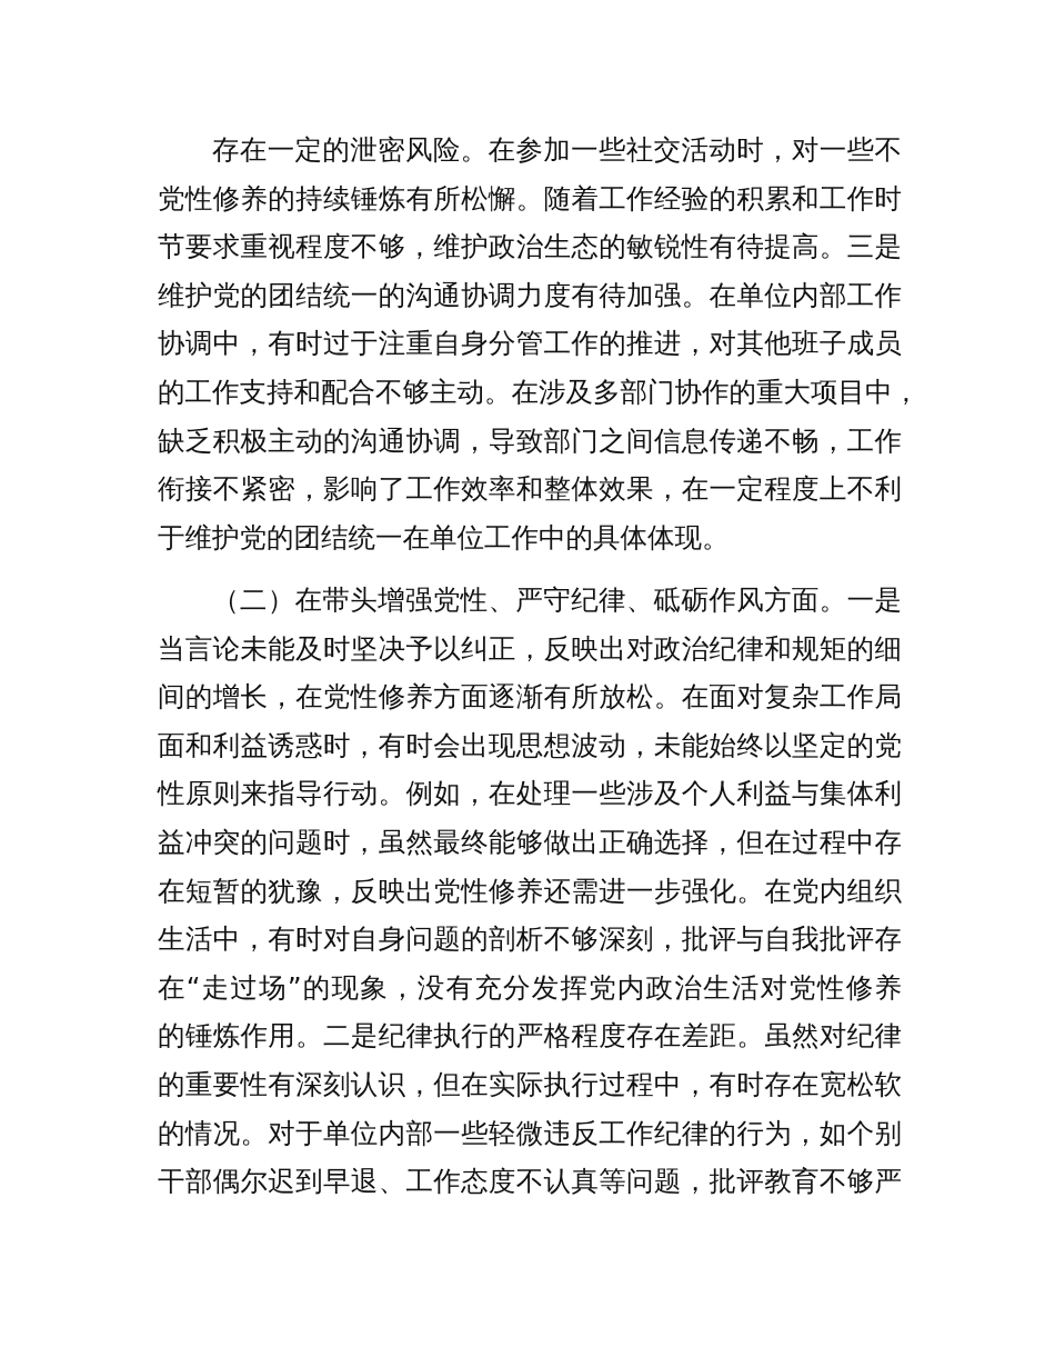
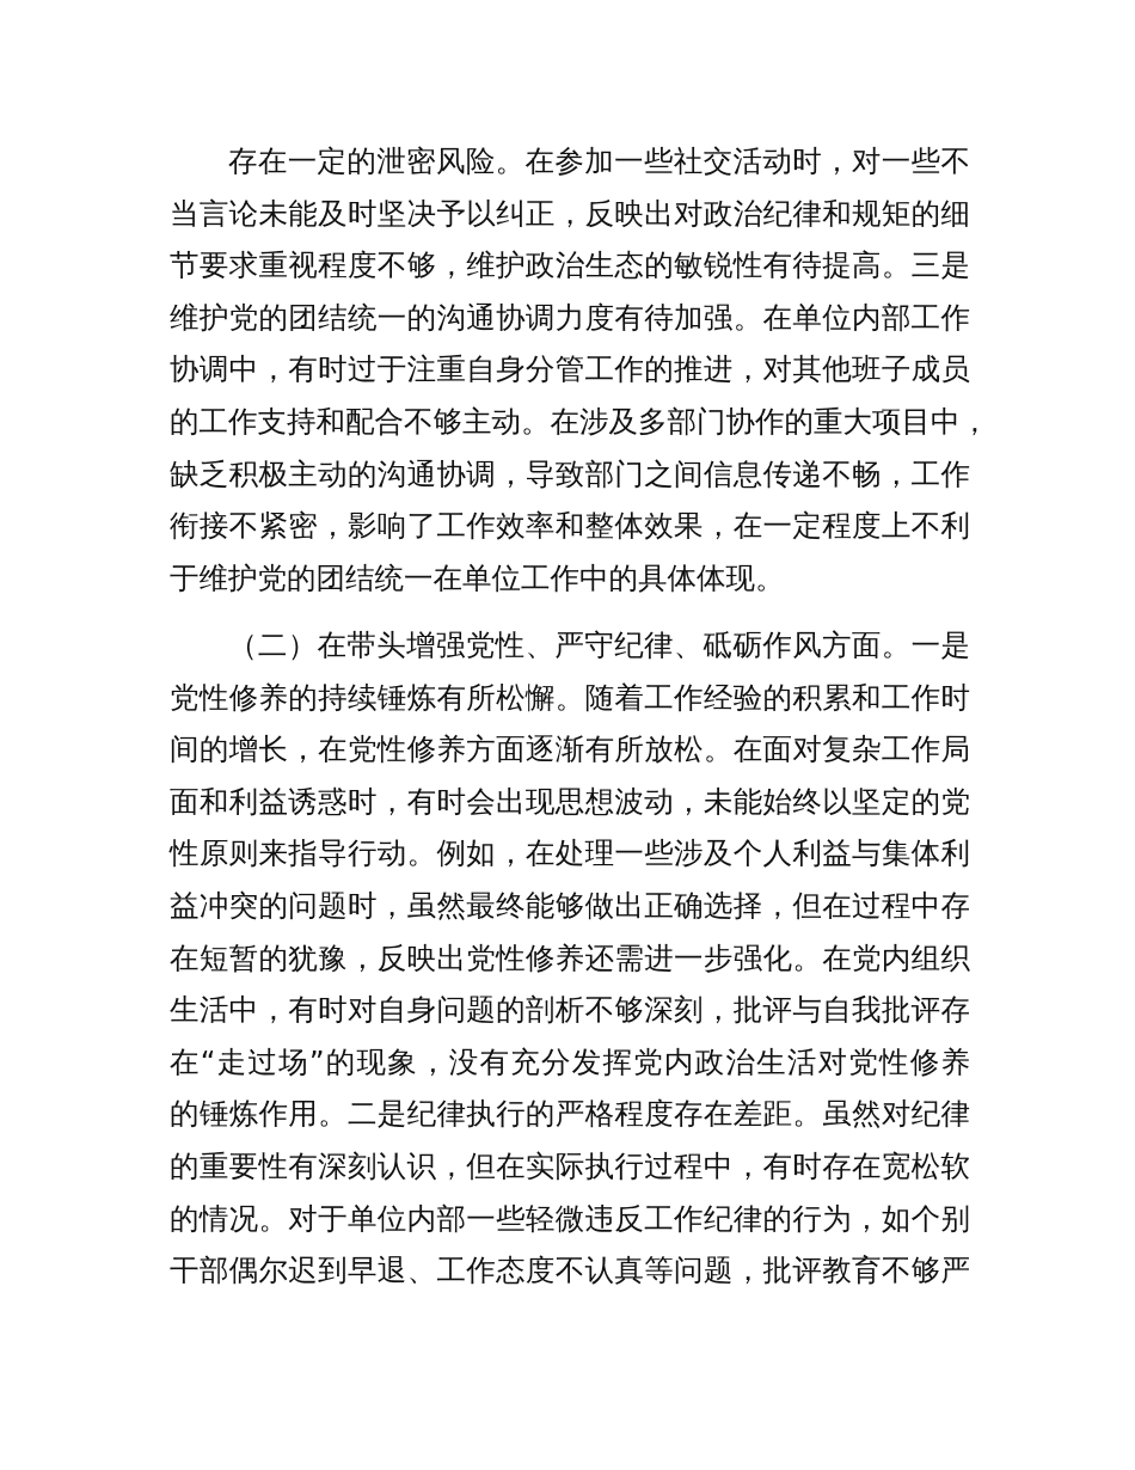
  存在一定的泄密风险。在参加一些社交活动时，对一些不
- 党性修养的持续锤炼有所松懈。随着工作经验的积累和工作时
+ 当言论未能及时坚决予以纠正，反映出对政治纪律和规矩的细
  节要求重视程度不够，维护政治生态的敏锐性有待提高。三是
  维护党的团结统一的沟通协调力度有待加强。在单位内部工作
  协调中，有时过于注重自身分管工作的推进，对其他班子成员
  的工作支持和配合不够主动。在涉及多部门协作的重大项目中，
  缺乏积极主动的沟通协调，导致部门之间信息传递不畅，工作
  衔接不紧密，影响了工作效率和整体效果，在一定程度上不利
  于维护党的团结统一在单位工作中的具体体现。
  （二）在带头增强党性、严守纪律、砥砺作风方面。一是
- 当言论未能及时坚决予以纠正，反映出对政治纪律和规矩的细
+ 党性修养的持续锤炼有所松懈。随着工作经验的积累和工作时
  间的增长，在党性修养方面逐渐有所放松。在面对复杂工作局
  面和利益诱惑时，有时会出现思想波动，未能始终以坚定的党
  性原则来指导行动。例如，在处理一些涉及个人利益与集体利
  益冲突的问题时，虽然最终能够做出正确选择，但在过程中存
  在短暂的犹豫，反映出党性修养还需进一步强化。在党内组织
  生活中，有时对自身问题的剖析不够深刻，批评与自我批评存
  在“走过场”的现象，没有充分发挥党内政治生活对党性修养
  的锤炼作用。二是纪律执行的严格程度存在差距。虽然对纪律
  的重要性有深刻认识，但在实际执行过程中，有时存在宽松软
  的情况。对于单位内部一些轻微违反工作纪律的行为，如个别
  干部偶尔迟到早退、工作态度不认真等问题，批评教育不够严
